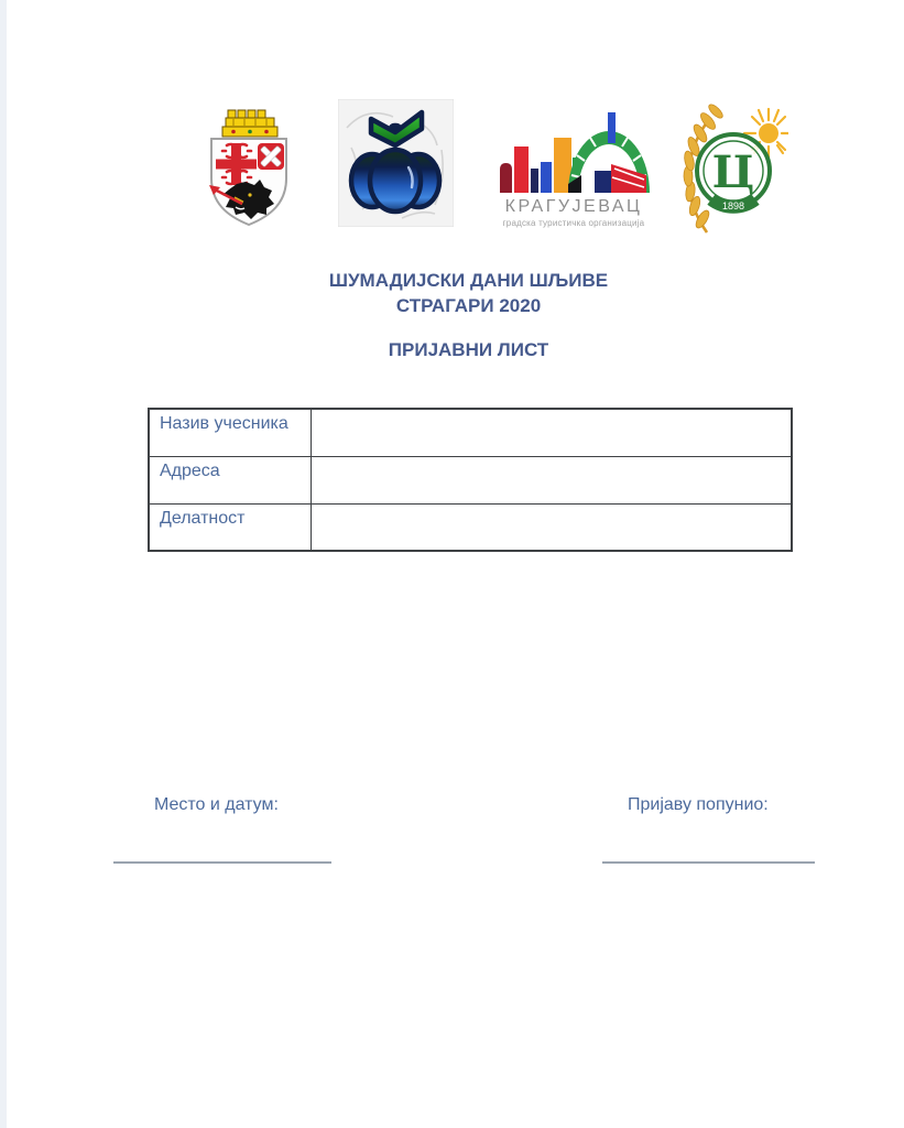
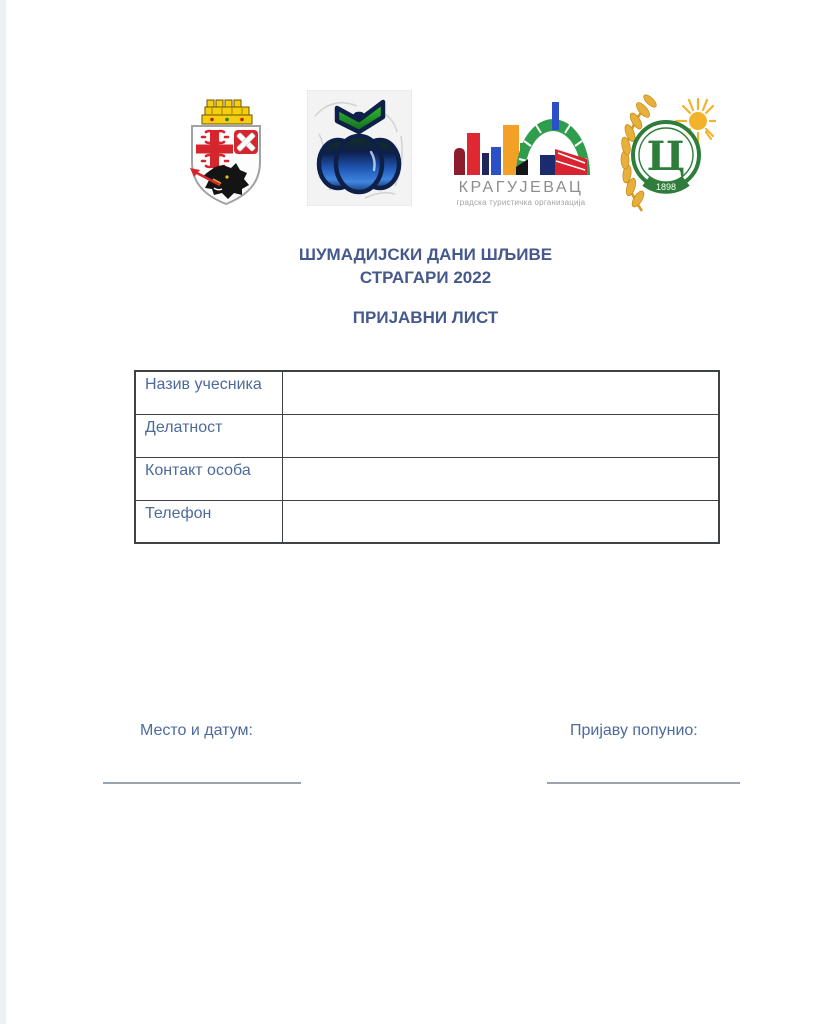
  КРАГУЈЕВАЦ
  градска туристичка организација
  Ц
  1898
  ШУМАДИЈСКИ ДАНИ ШЉИВЕ
- СТРАГАРИ 2020
+ СТРАГАРИ 2022
  ПРИЈАВНИ ЛИСТ
  Назив учесника
- Адреса
  Делатност
+ Контакт особа
+ Телефон
  Место и датум:
  Пријаву попунио:
